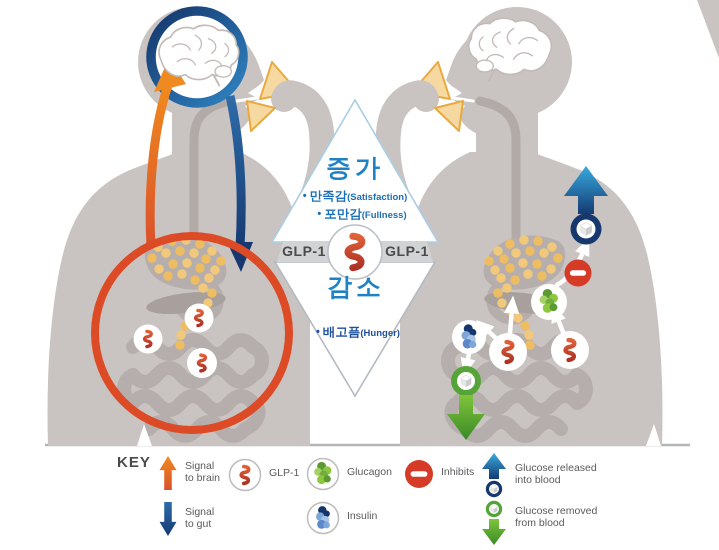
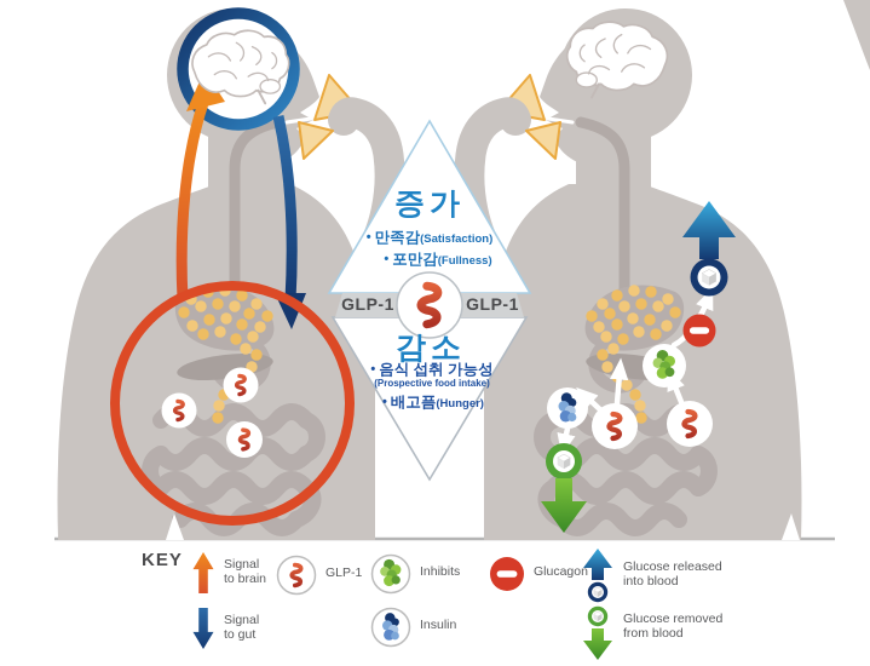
  증가
  • 만족감(Satisfaction)
  • 포만감(Fullness)
  GLP-1
  GLP-1
  감소
+ • 음식 섭취 가능성
+ (Prospective food intake)
  • 배고픔(Hunger)
  KEY
  Signal
  to brain
  Signal
  to gut
  GLP-1
- Glucagon
+ Inhibits
  Insulin
- Inhibits
+ Glucagon
  Glucose released
  into blood
  Glucose removed
  from blood
